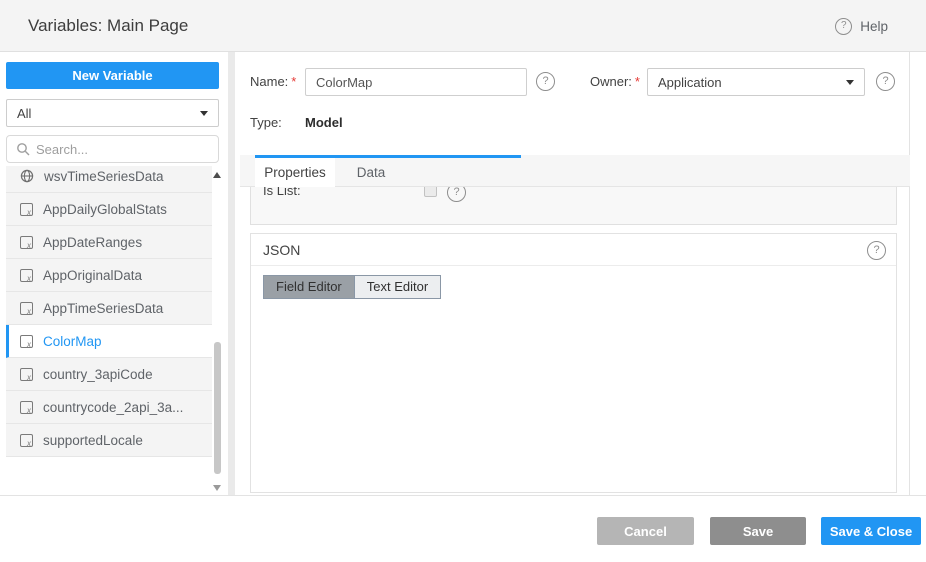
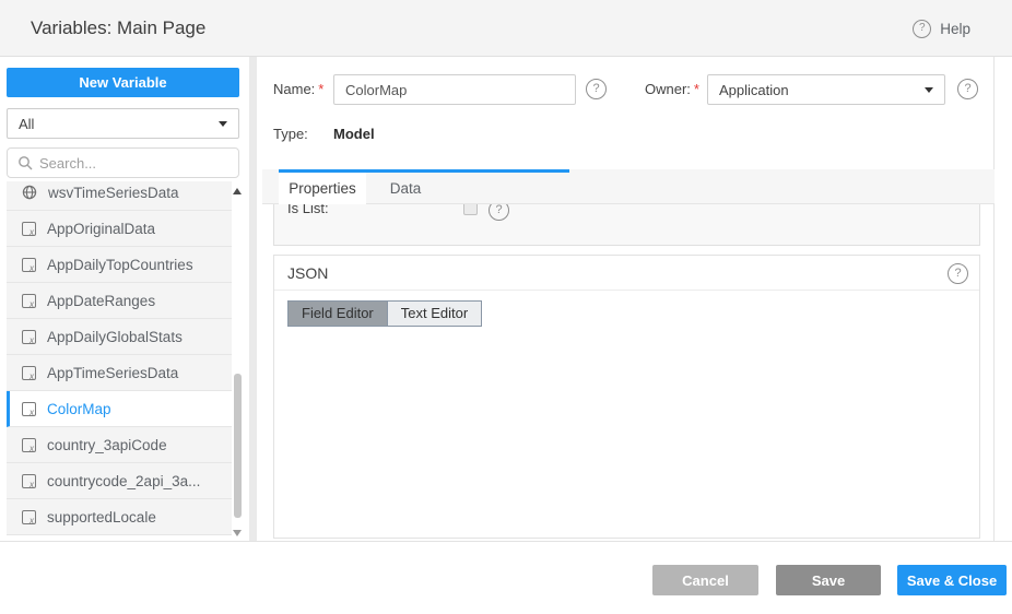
  Variables: Main Page
  Help
  New Variable
  All
  Search...
  wsvTimeSeriesData
- AppDailyGlobalStats
+ AppOriginalData
+ AppDailyTopCountries
  AppDateRanges
- AppOriginalData
+ AppDailyGlobalStats
  AppTimeSeriesData
  ColorMap
  country_3apiCode
  countrycode_2api_3a...
  supportedLocale
  Name: *
  ColorMap
  Owner: *
  Application
  Type:
  Model
  Properties
  Data
  Is List:
  JSON
  Field Editor
  Text Editor
  Cancel
  Save
  Save & Close
